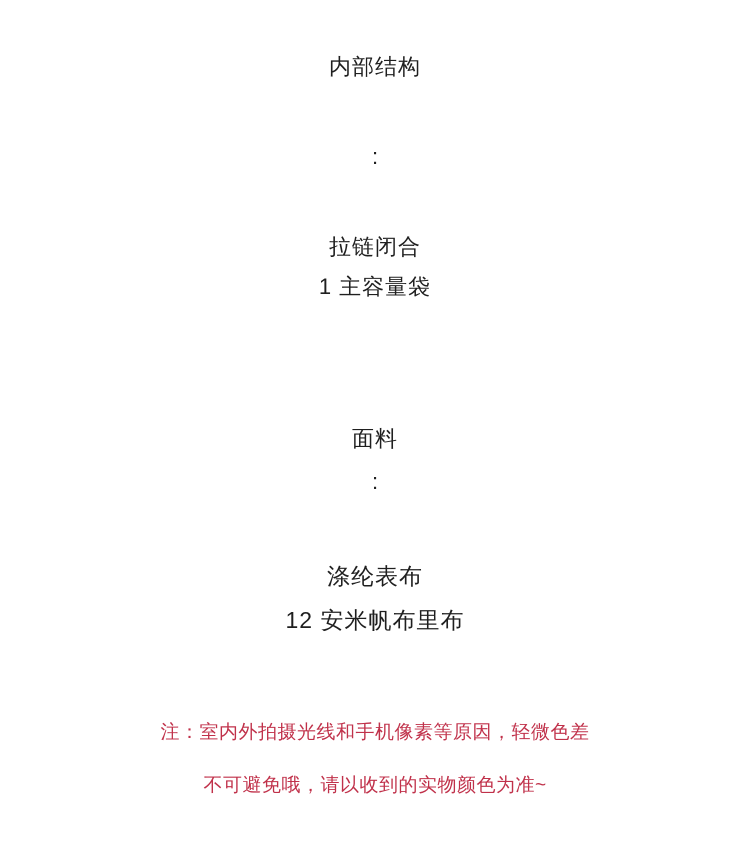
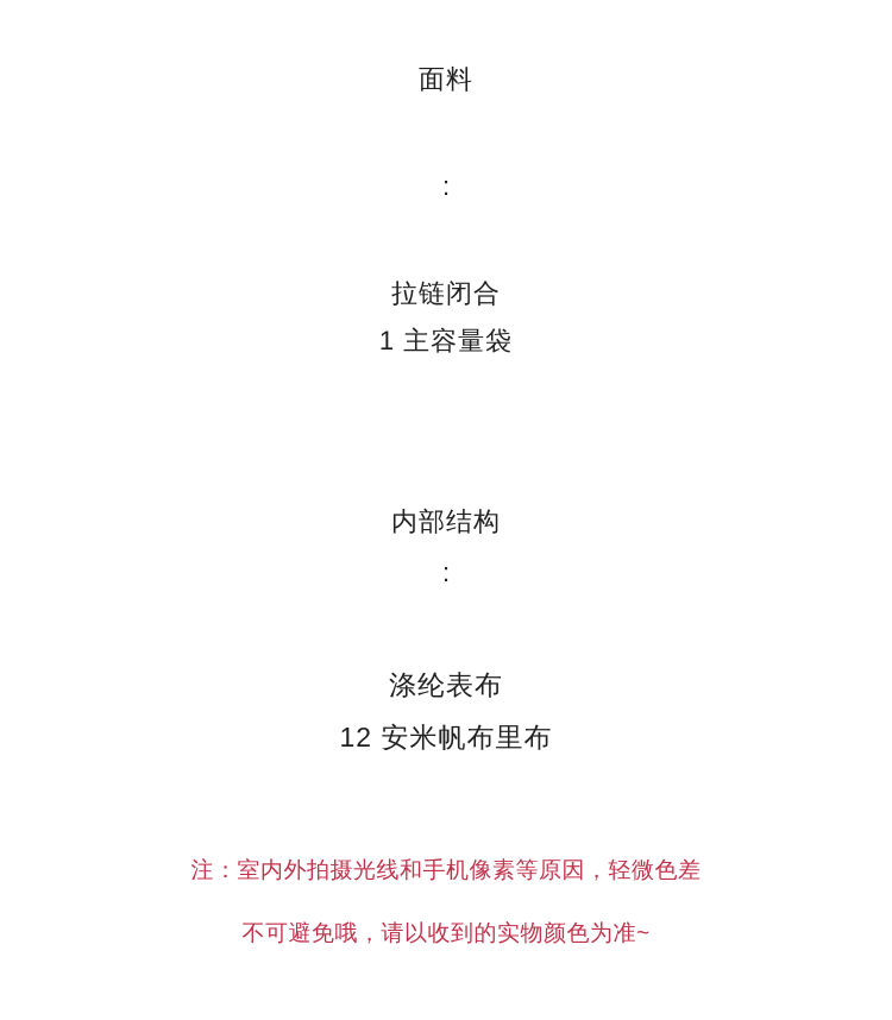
- 内部结构
+ 面料
  :
  拉链闭合
  1 主容量袋
- 面料
+ 内部结构
  :
  涤纶表布
  12 安米帆布里布
  注：室内外拍摄光线和手机像素等原因，轻微色差
  不可避免哦，请以收到的实物颜色为准~
